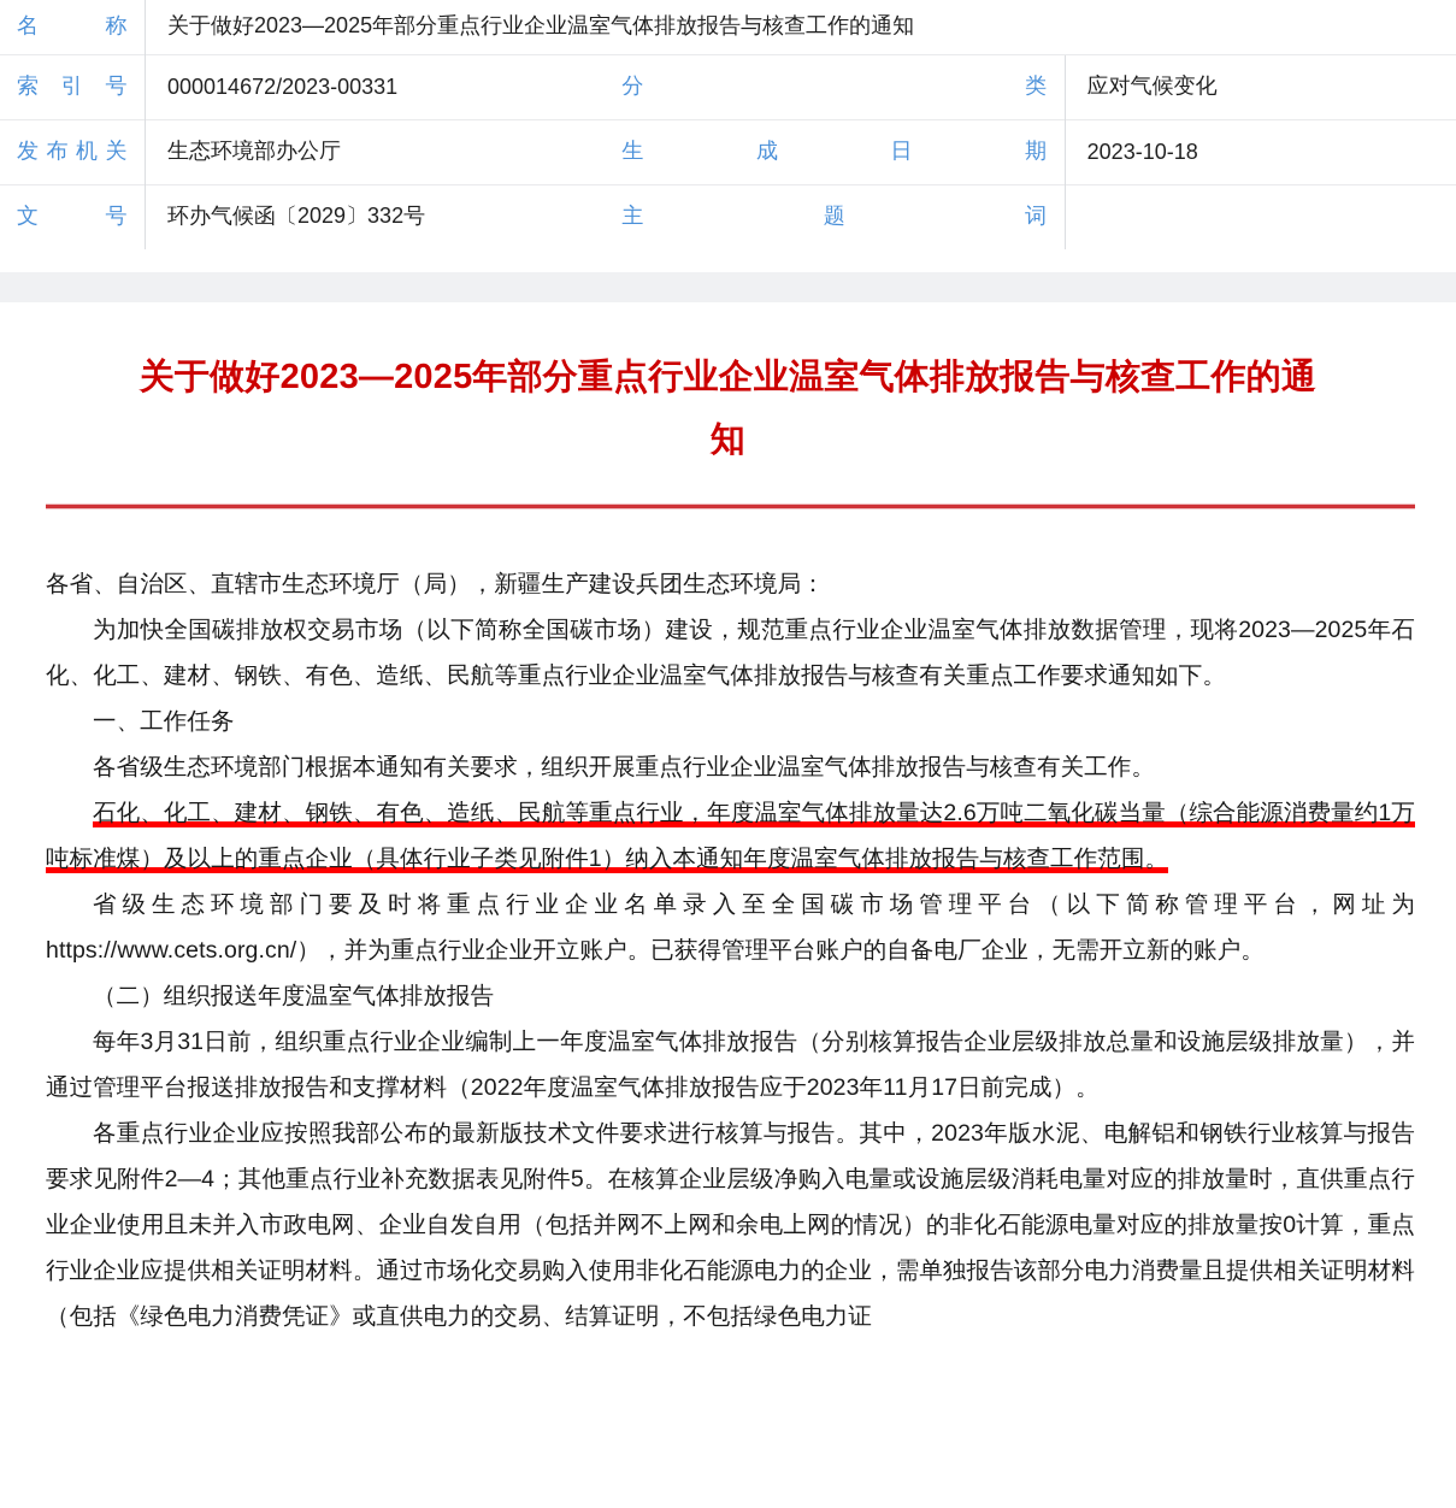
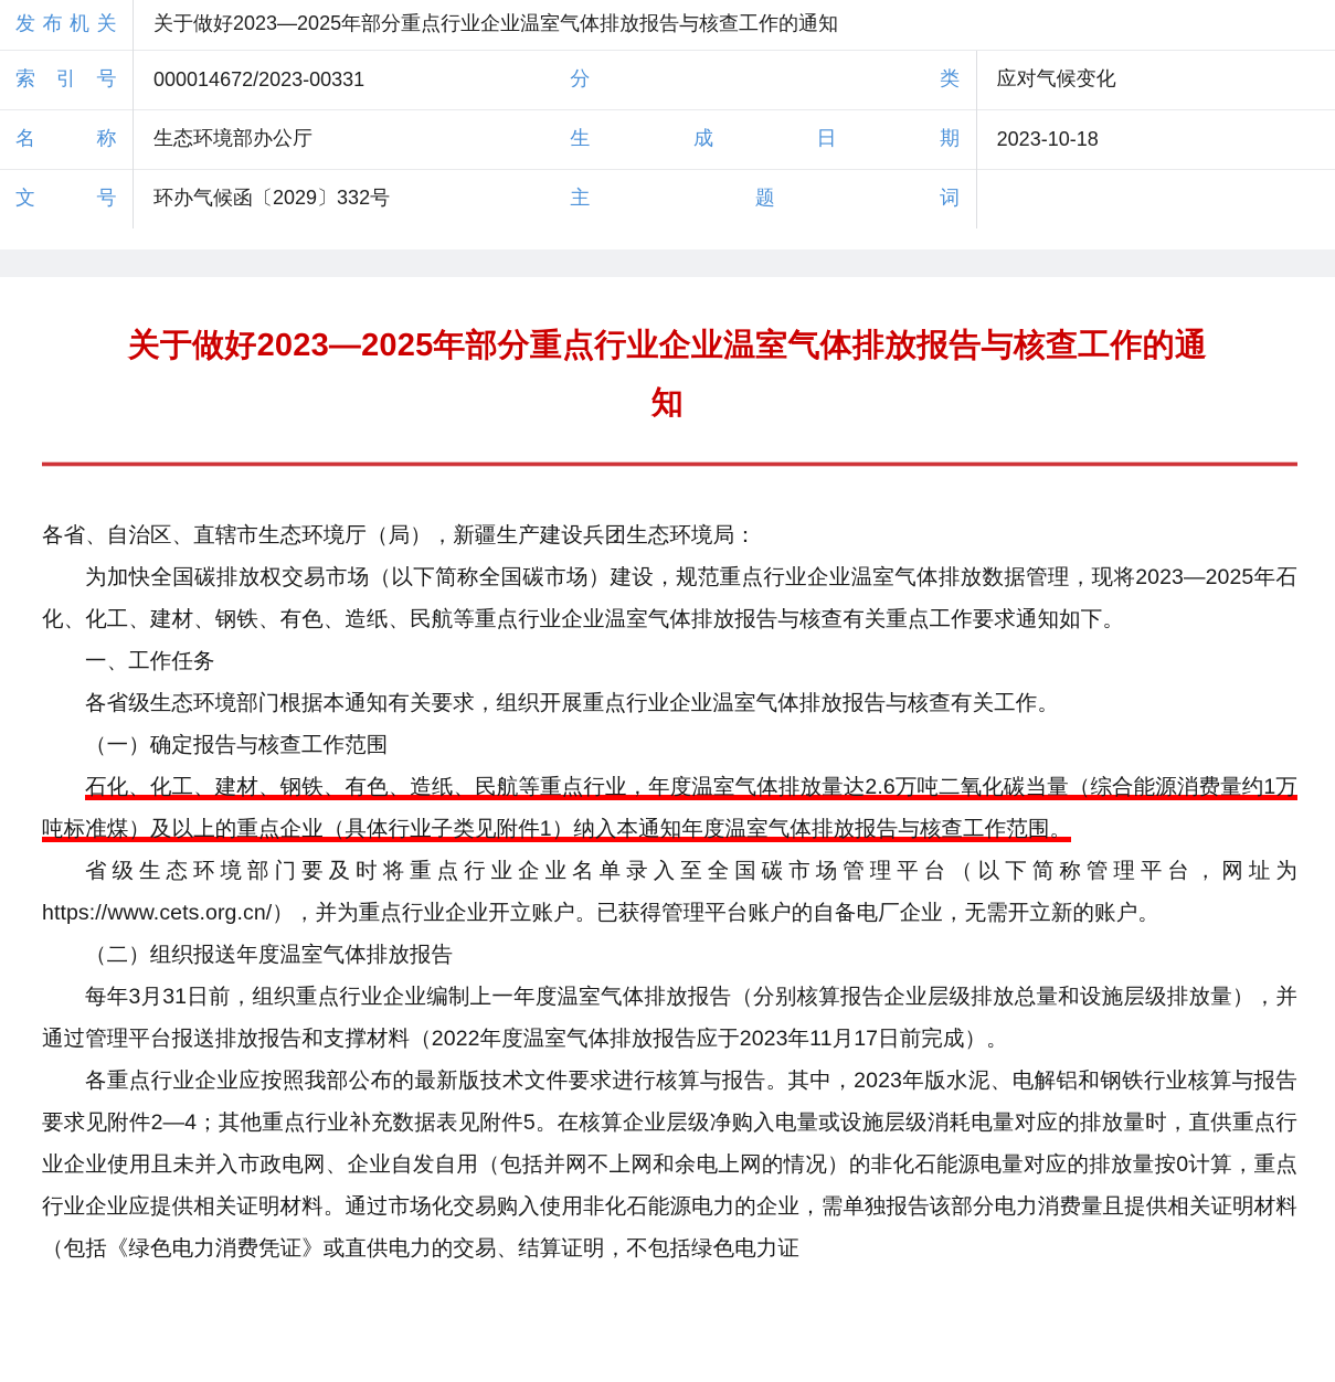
- 名 称	关于做好2023—2025年部分重点行业企业温室气体排放报告与核查工作的通知
+ 发布机关	关于做好2023—2025年部分重点行业企业温室气体排放报告与核查工作的通知
  索 引 号	000014672/2023-00331	分 类	应对气候变化
- 发布机关	生态环境部办公厅	生成日期	2023-10-18
+ 名 称	生态环境部办公厅	生成日期	2023-10-18
  文 号	环办气候函〔2029〕332号	主 题 词
  关于做好2023—2025年部分重点行业企业温室气体排放报告与核查工作的通知
  各省、自治区、直辖市生态环境厅（局），新疆生产建设兵团生态环境局：
  为加快全国碳排放权交易市场（以下简称全国碳市场）建设，规范重点行业企业温室气体排放数据管理，现将2023—2025年石化、化工、建材、钢铁、有色、造纸、民航等重点行业企业温室气体排放报告与核查有关重点工作要求通知如下。
  一、工作任务
  各省级生态环境部门根据本通知有关要求，组织开展重点行业企业温室气体排放报告与核查有关工作。
+ （一）确定报告与核查工作范围
  石化、化工、建材、钢铁、有色、造纸、民航等重点行业，年度温室气体排放量达2.6万吨二氧化碳当量（综合能源消费量约1万吨标准煤）及以上的重点企业（具体行业子类见附件1）纳入本通知年度温室气体排放报告与核查工作范围。
  省级生态环境部门要及时将重点行业企业名单录入至全国碳市场管理平台（以下简称管理平台，网址为https://www.cets.org.cn/），并为重点行业企业开立账户。已获得管理平台账户的自备电厂企业，无需开立新的账户。
  （二）组织报送年度温室气体排放报告
  每年3月31日前，组织重点行业企业编制上一年度温室气体排放报告（分别核算报告企业层级排放总量和设施层级排放量），并通过管理平台报送排放报告和支撑材料（2022年度温室气体排放报告应于2023年11月17日前完成）。
  各重点行业企业应按照我部公布的最新版技术文件要求进行核算与报告。其中，2023年版水泥、电解铝和钢铁行业核算与报告要求见附件2—4；其他重点行业补充数据表见附件5。在核算企业层级净购入电量或设施层级消耗电量对应的排放量时，直供重点行业企业使用且未并入市政电网、企业自发自用（包括并网不上网和余电上网的情况）的非化石能源电量对应的排放量按0计算，重点行业企业应提供相关证明材料。通过市场化交易购入使用非化石能源电力的企业，需单独报告该部分电力消费量且提供相关证明材料（包括《绿色电力消费凭证》或直供电力的交易、结算证明，不包括绿色电力证
